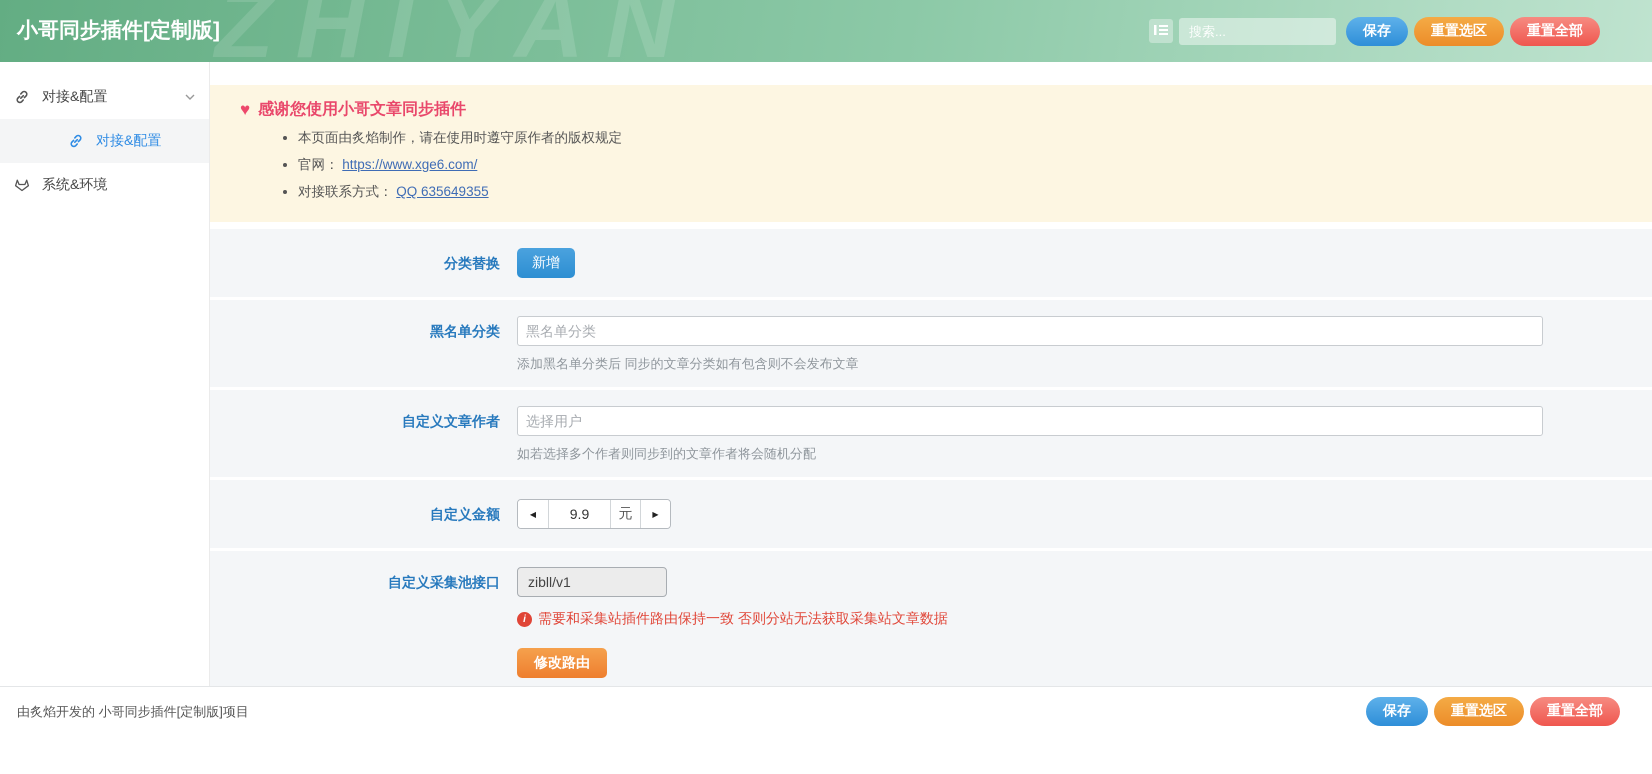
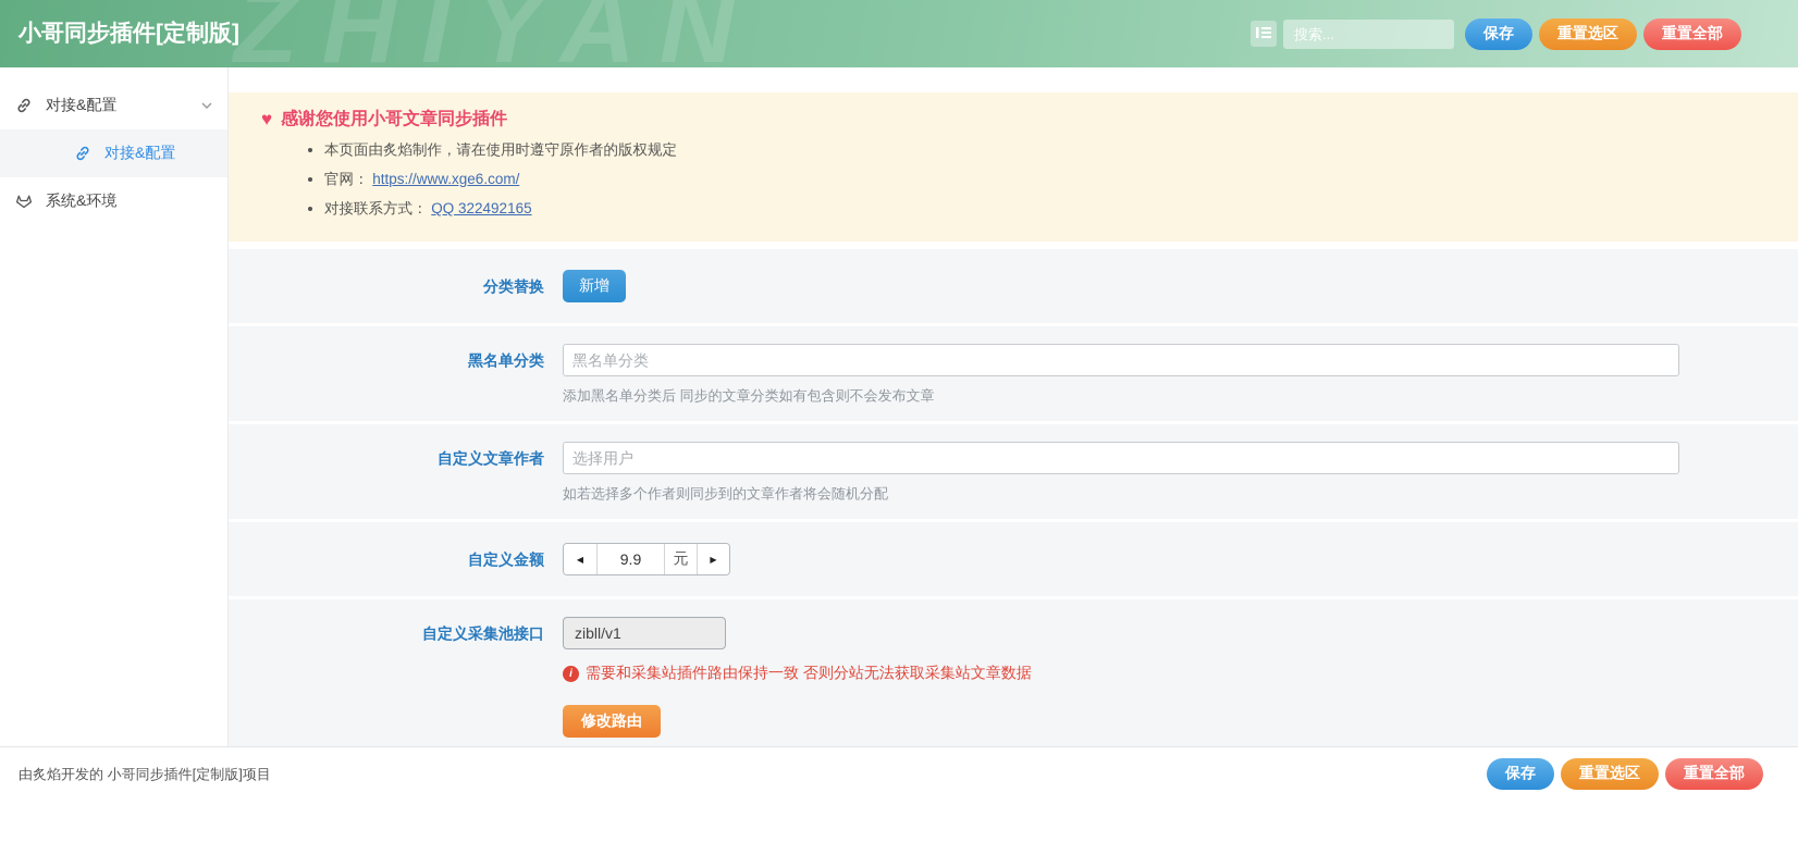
  ZHIYAN
  小哥同步插件[定制版]
  搜索...
  保存
  重置选区
  重置全部
  对接&配置
  对接&配置
  系统&环境
  ♥
  感谢您使用小哥文章同步插件
  本页面由炙焰制作，请在使用时遵守原作者的版权规定
  官网： https://www.xge6.com/
- 对接联系方式： QQ 635649355
+ 对接联系方式： QQ 322492165
  分类替换
  新增
  黑名单分类
  黑名单分类
  添加黑名单分类后 同步的文章分类如有包含则不会发布文章
  自定义文章作者
  选择用户
  如若选择多个作者则同步到的文章作者将会随机分配
  自定义金额
  ◀
  9.9
  元
  ▶
  自定义采集池接口
  zibll/v1
  i
  需要和采集站插件路由保持一致 否则分站无法获取采集站文章数据
  修改路由
  由炙焰开发的 小哥同步插件[定制版]项目
  保存
  重置选区
  重置全部
